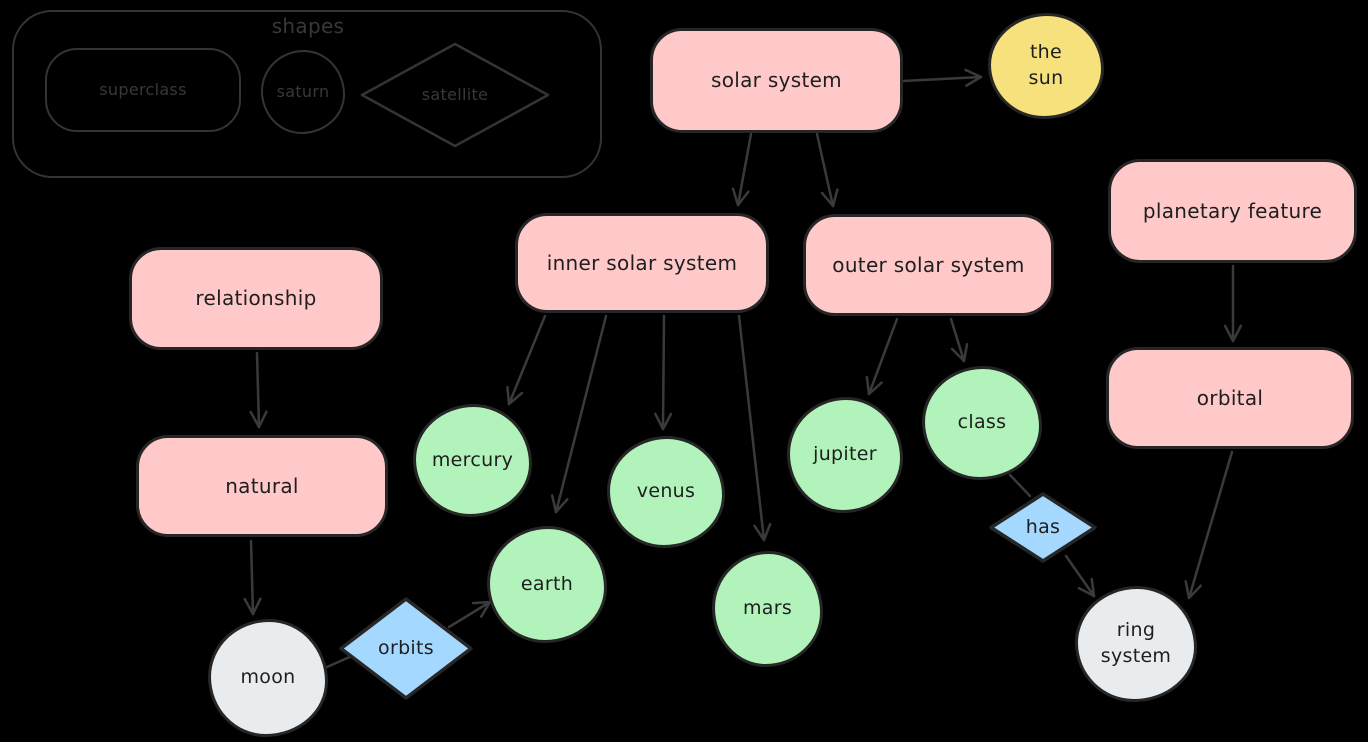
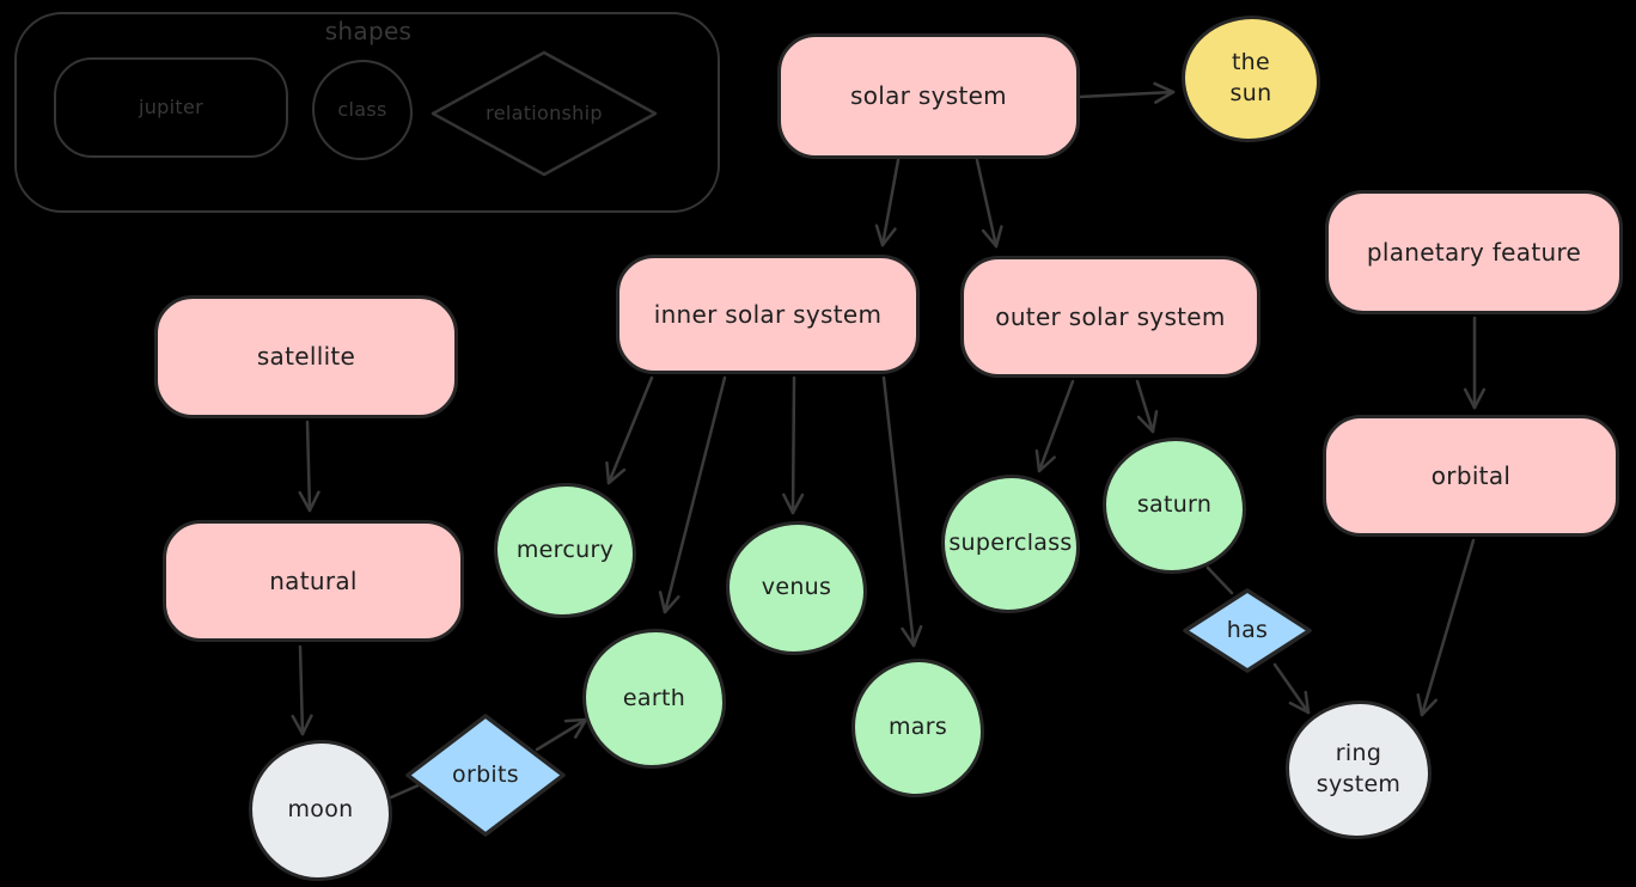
  shapes
- superclass
+ jupiter
- saturn
+ class
- satellite
+ relationship
  solar system
  the
  sun
  inner solar system
  outer solar system
  planetary feature
  orbital
- relationship
+ satellite
  natural
  mercury
  venus
  earth
  mars
- jupiter
+ superclass
- class
+ saturn
  moon
  ring
  system
  orbits
  has
